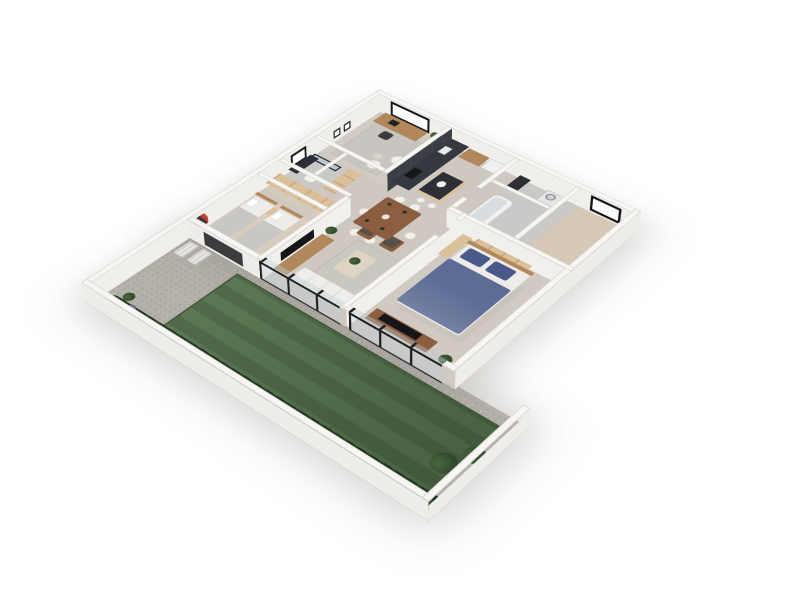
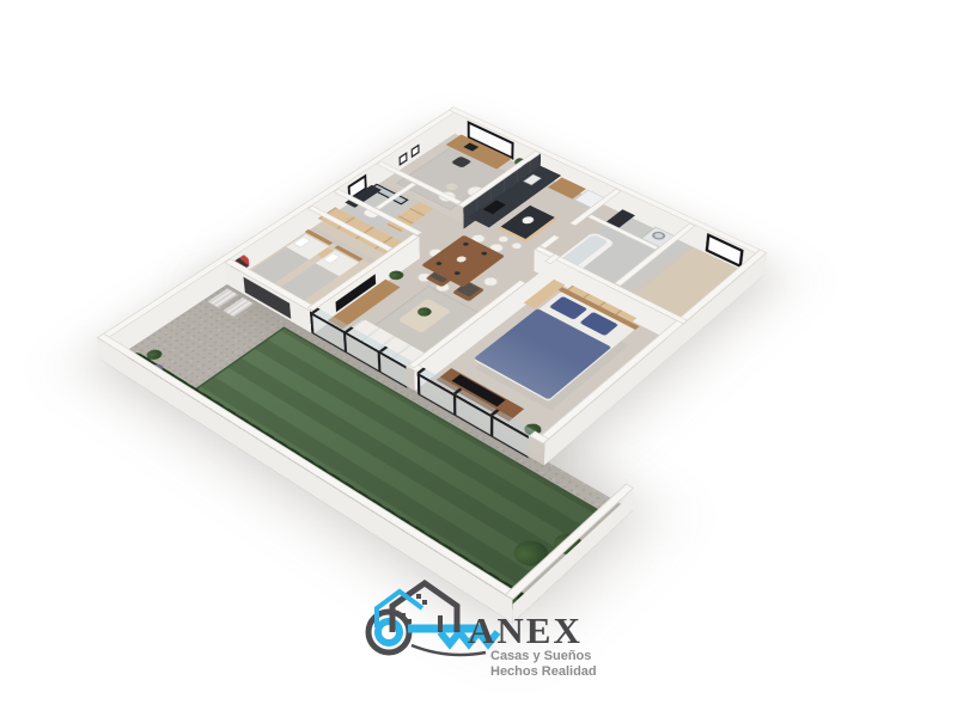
+ ANEX
+ Casas y Sueños
+ Hechos Realidad
